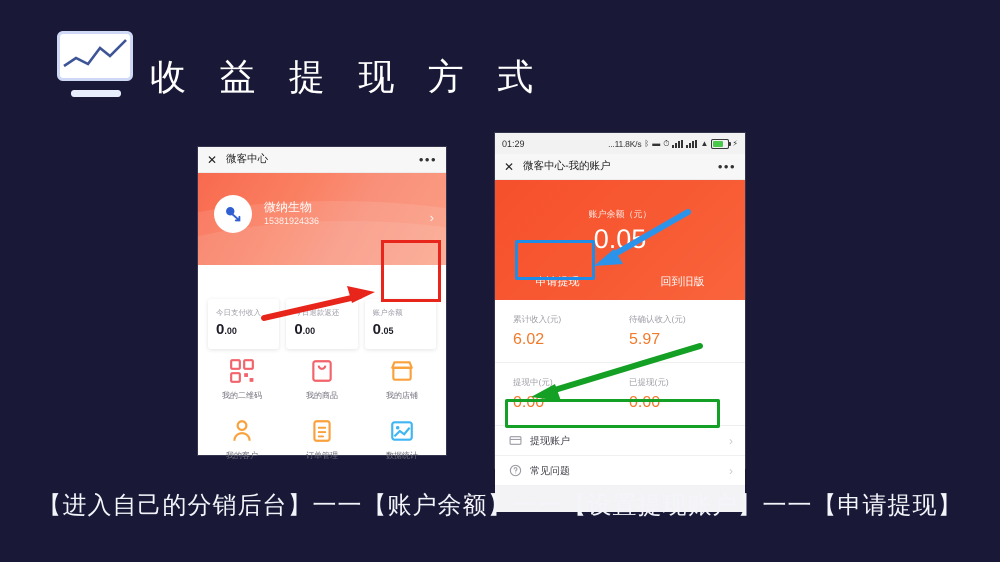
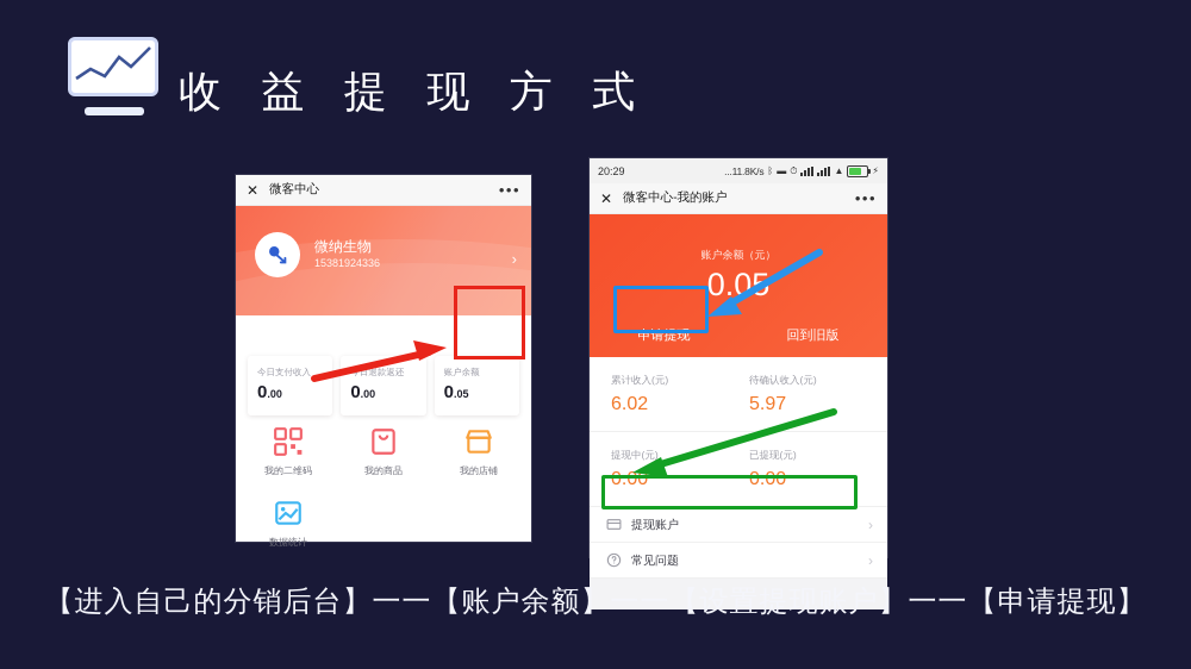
  收 益 提 现 方 式
  ✕
  微客中心
  •••
  微纳生物
  15381924336
  ›
  今日支付收入
  0.00
  日退款返还
  0.00
  账户余额
  0.05
  我的二维码
  我的商品
  我的店铺
- 我的客户
- 订单管理
  数据统计
- 01:29
+ 20:29
  ...11.8K/s
  ᛒ
  ▬
  ⏱
  ▲
  ⚡
  ✕
  微客中心-我的账户
  •••
  账户余额（元）
  0.0
  申请提现
  回到旧版
  累计收入(元)
  6.02
  待确认收入(元)
  5.97
  提现中(元)
  0.00
  已提现(元)
  0.00
  提现账户
  ›
  常见问题
  ›
  【进入自己的分销后台】一一【账户余额】一一【设置提现账户】一一【申请提现】
